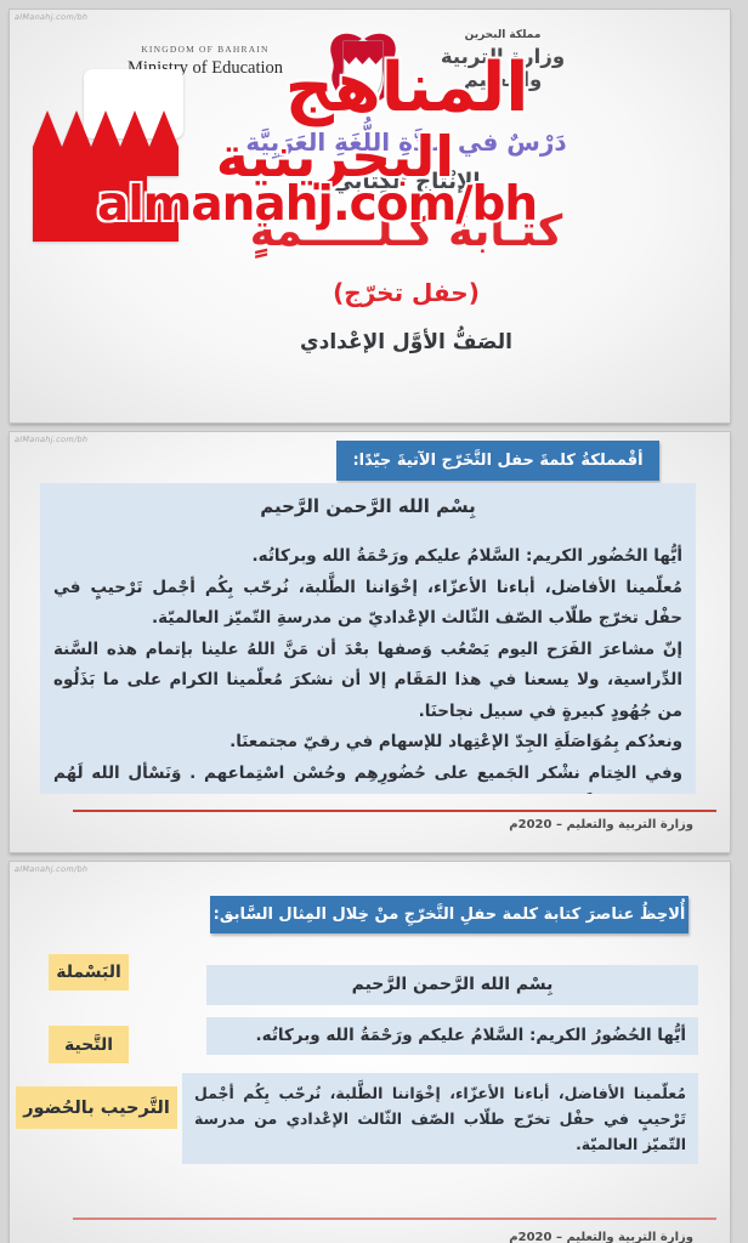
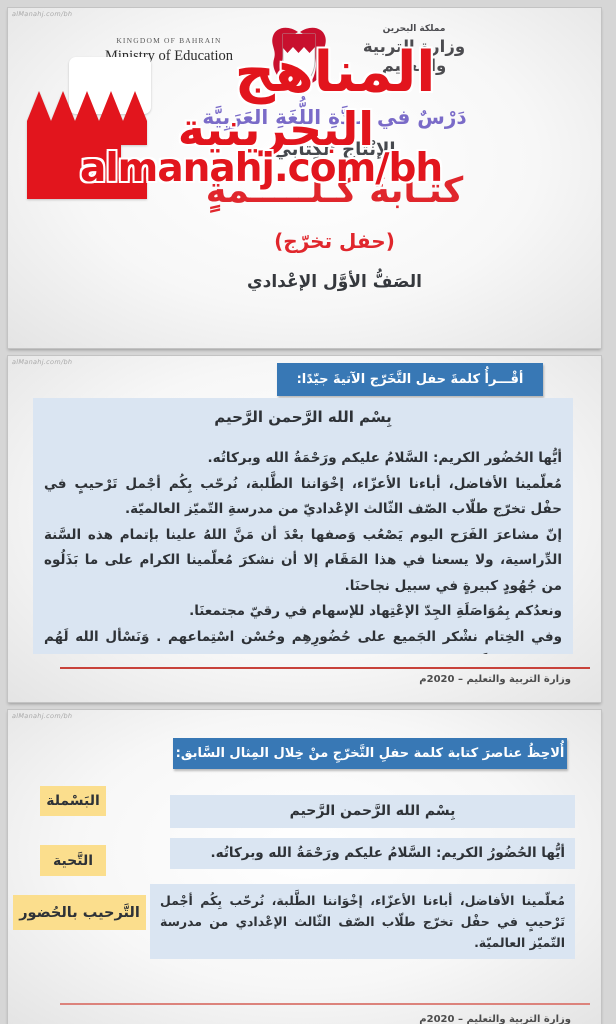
  alManahj.com/bh
  KINGDOM OF BAHRAIN
  Ministry of Education
  مملكة البحرين
  وزارة التربية والتعليم
  دَرْسٌ في مَادَّةِ اللُّغَةِ العَرَبِيَّة
  الإنْتاجُ الكِتابيّ
  كتـابةُ كـلـــــمةٍ
  (حفل تخرّج)
  الصَفُّ الأوَّل الإعْدادي
  المناهج
  البحرينية
  almanahj.com/bh
  alManahj.com/bh
- أقْمملكةُ كلمةَ حفل التَّخَرّج الآتيةَ جيّدًا:
+ أقْـــرأُ كلمةَ حفل التَّخَرّج الآتيةَ جيّدًا:
  بِسْم الله الرَّحمن الرَّحيم
  أيُّها الحُضُور الكريم: السَّلامُ عليكم ورَحْمَةُ الله وبركاتُه.
  مُعلّمينا الأفاضل، أباءنا الأعزّاء، إخْوَاننا الطَّلبة، نُرحّب بِكُم أجْمل تَرْحيبٍ في حفْل تخرّج طلّاب الصّف الثّالث الإعْداديّ من مدرسةِ التّميّز العالميّة.
  إنّ مشاعرَ الفَرَح اليوم يَصْعُب وَصفها بعْدَ أن مَنَّ اللهُ علينا بإتمام هذه السَّنة الدِّراسية، ولا يسعنا في هذا المَقَام إلا أن نشكرَ مُعلّمينا الكرام على ما بَذَلُوه من جُهُودٍ كبيرةٍ في سبيل نجاحنَا.
  ونعدُكم بِمُوَاصَلَةِ الجِدّ الإعْتِهاد للإسهام في رقيّ مجتمعنَا.
  وفي الخِتام نشْكر الجَميع على حُضُورِهِم وحُسْن اسْتِماعهم . وَنَسْأل الله لَهُم
  وزارة التربية والتعليم – 2020م
  alManahj.com/bh
  أُلاحِظُ عناصرَ كتابة كلمة حفلِ التَّخرّجِ منْ خِلال المِثال السَّابق:
  البَسْملة
  بِسْم الله الرَّحمن الرَّحيم
  التَّحية
  أيُّها الحُضُورُ الكريم: السَّلامُ عليكم ورَحْمَةُ الله وبركاتُه.
  التَّرحيب بالحُضور
  مُعلّمينا الأفاضل، أباءنا الأعزّاء، إخْوَاننا الطَّلبة، نُرحّب بِكُم أجْمل تَرْحيبٍ في حفْل تخرّج طلّاب الصّف الثّالث الإعْدادي من مدرسة التّميّز العالميّة.
  وزارة التربية والتعليم – 2020م
